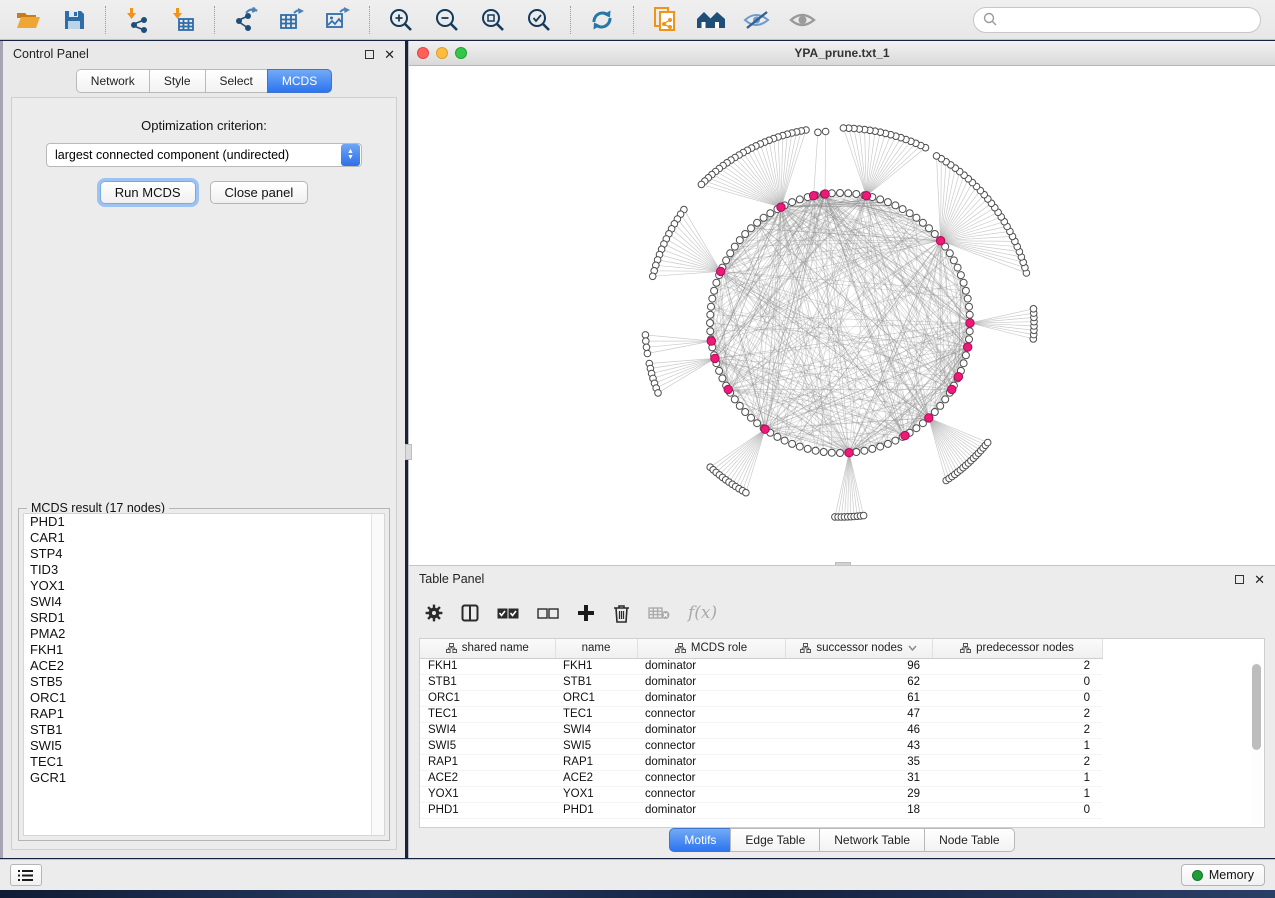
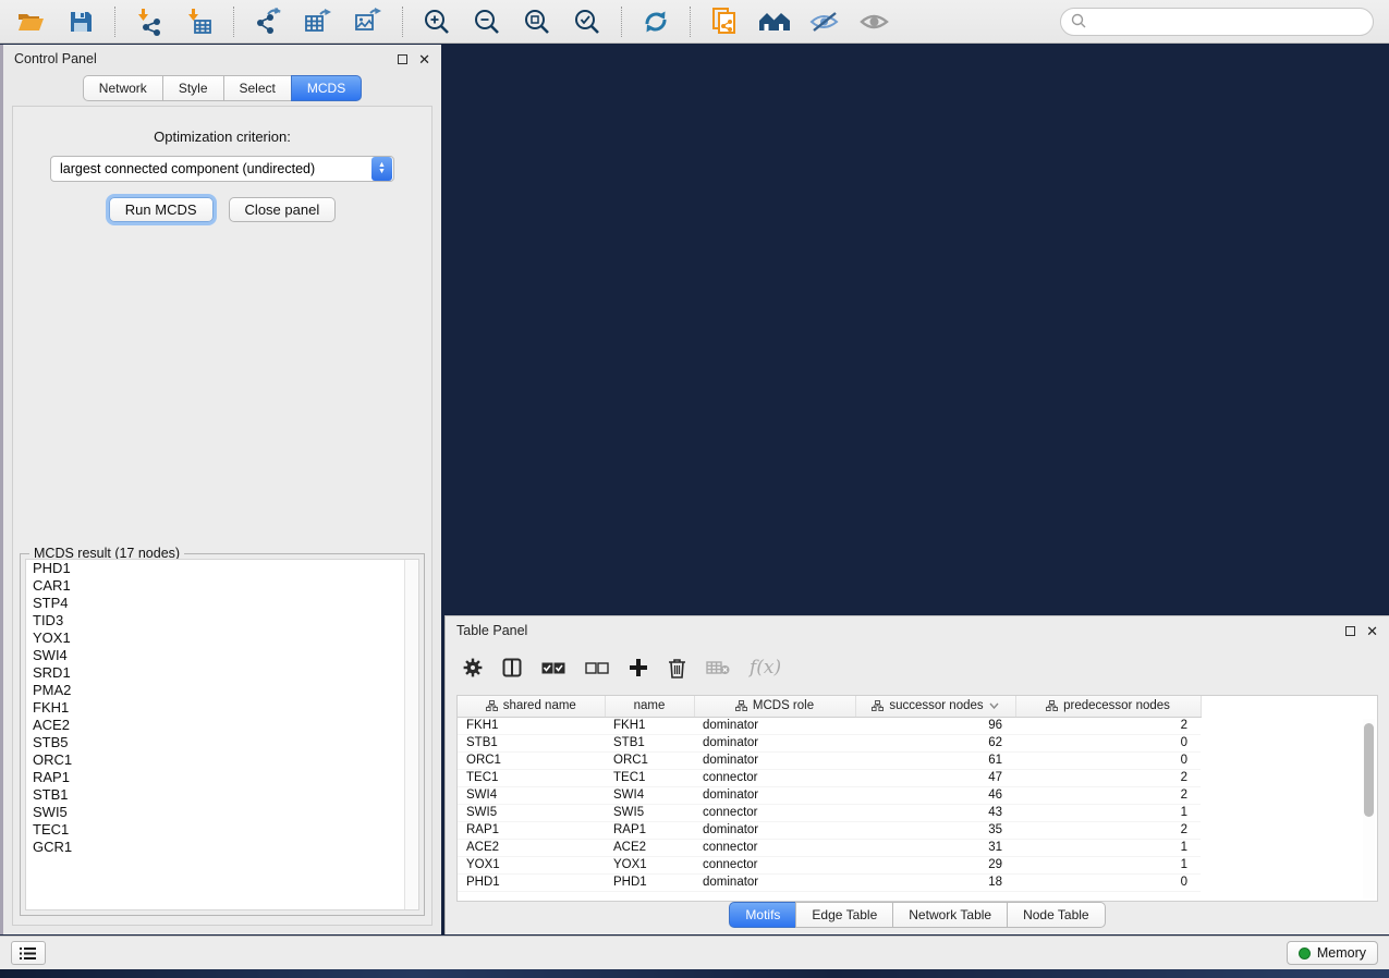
  Control Panel
  ✕
  Network
  Style
  Select
  MCDS
  Optimization criterion:
  largest connected component (undirected)
  Run MCDS
  Close panel
  MCDS result (17 nodes)
  PHD1
  CAR1
  STP4
  TID3
  YOX1
  SWI4
  SRD1
  PMA2
  FKH1
  ACE2
  STB5
  ORC1
  RAP1
  STB1
  SWI5
  TEC1
  GCR1
- YPA_prune.txt_1
  Table Panel
  ✕
  f(x)
  shared name	name	MCDS role	successor nodes	predecessor nodes
  FKH1	FKH1	dominator	96	2
  STB1	STB1	dominator	62	0
  ORC1	ORC1	dominator	61	0
  TEC1	TEC1	connector	47	2
  SWI4	SWI4	dominator	46	2
  SWI5	SWI5	connector	43	1
  RAP1	RAP1	dominator	35	2
  ACE2	ACE2	connector	31	1
  YOX1	YOX1	connector	29	1
  PHD1	PHD1	dominator	18	0
  Motifs
  Edge Table
  Network Table
  Node Table
  Memory
